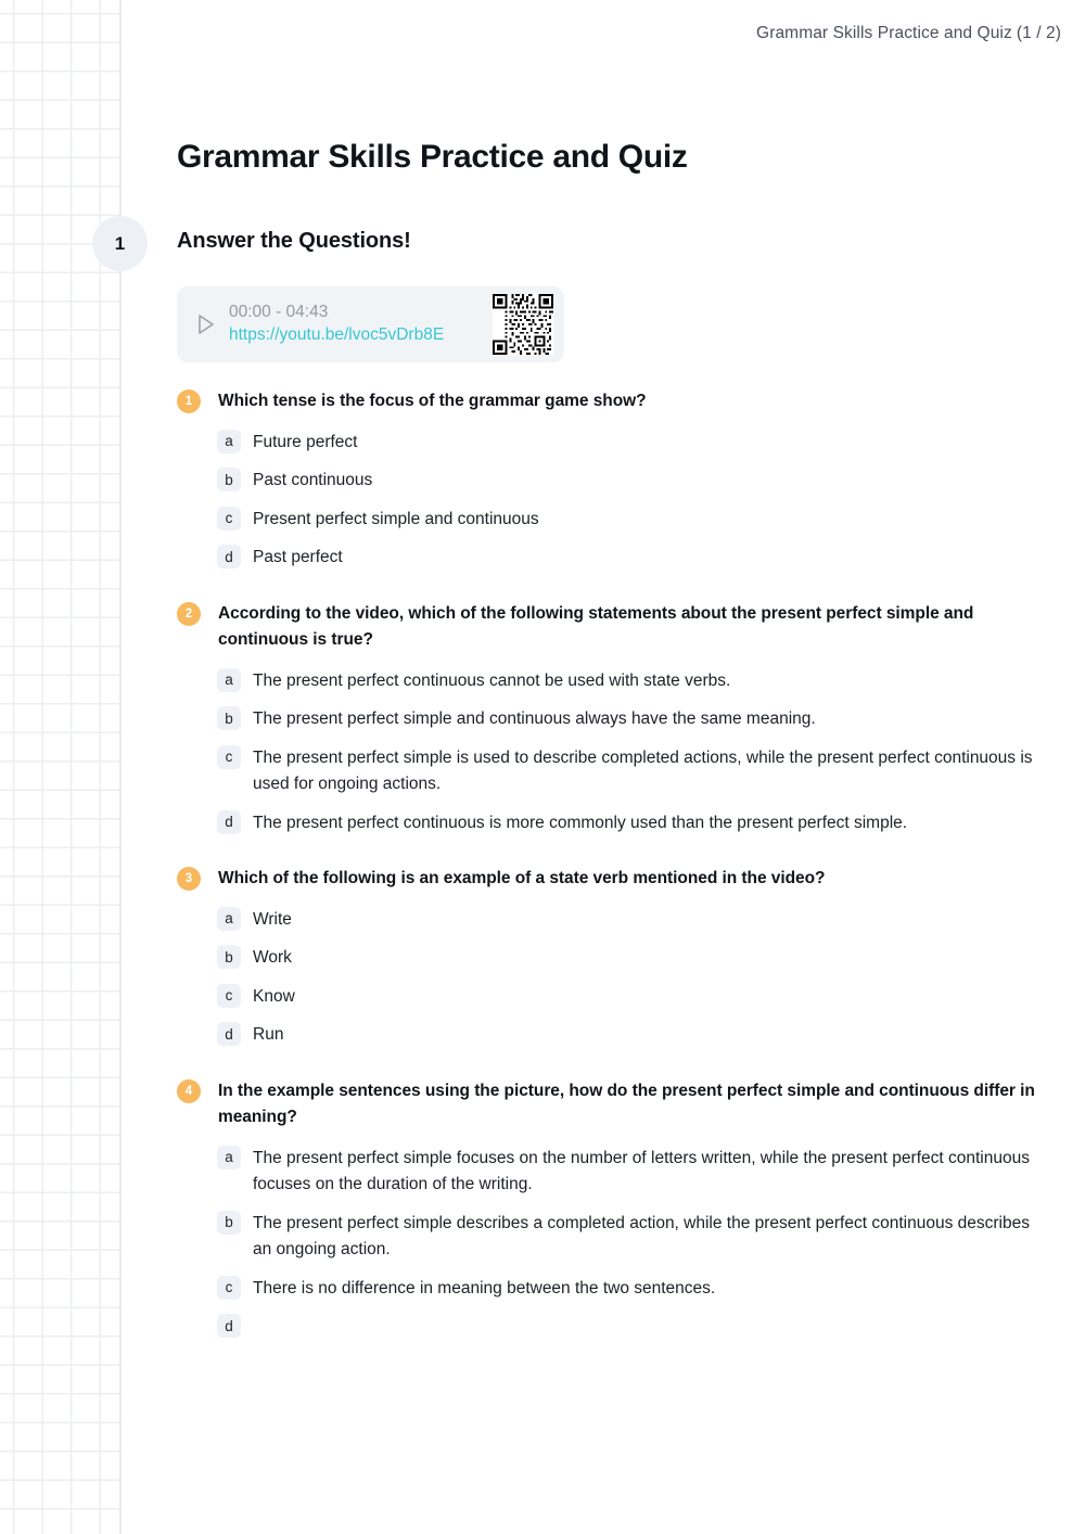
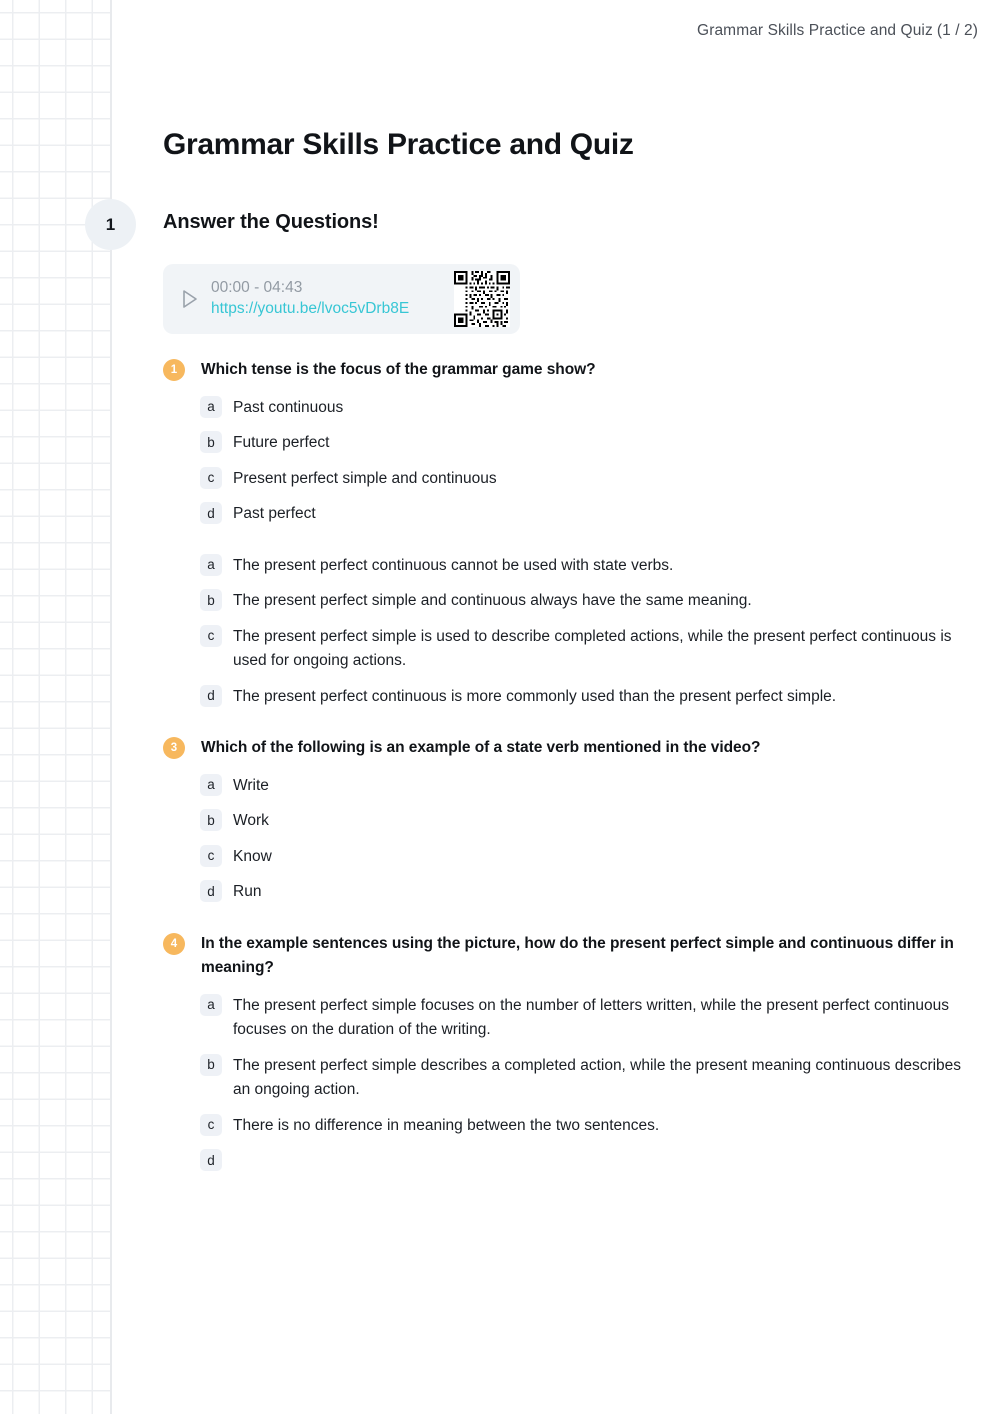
  Grammar Skills Practice and Quiz (1 / 2)
  Grammar Skills Practice and Quiz
  1
  Answer the Questions!
  00:00 - 04:43 https://youtu.be/lvoc5vDrb8E
  1
  Which tense is the focus of the grammar game show?
  a
- Future perfect
+ Past continuous
  b
- Past continuous
+ Future perfect
  c
  Present perfect simple and continuous
  d
  Past perfect
- 2
- According to the video, which of the following statements about the present perfect simple and continuous is true?
  a
  The present perfect continuous cannot be used with state verbs.
  b
  The present perfect simple and continuous always have the same meaning.
  c
  The present perfect simple is used to describe completed actions, while the present perfect continuous is used for ongoing actions.
  d
  The present perfect continuous is more commonly used than the present perfect simple.
  3
  Which of the following is an example of a state verb mentioned in the video?
  a
  Write
  b
  Work
  c
  Know
  d
  Run
  4
  In the example sentences using the picture, how do the present perfect simple and continuous differ in meaning?
  a
  The present perfect simple focuses on the number of letters written, while the present perfect continuous focuses on the duration of the writing.
  b
- The present perfect simple describes a completed action, while the present perfect continuous describes an ongoing action.
+ The present perfect simple describes a completed action, while the present meaning continuous describes an ongoing action.
  c
  There is no difference in meaning between the two sentences.
  d
